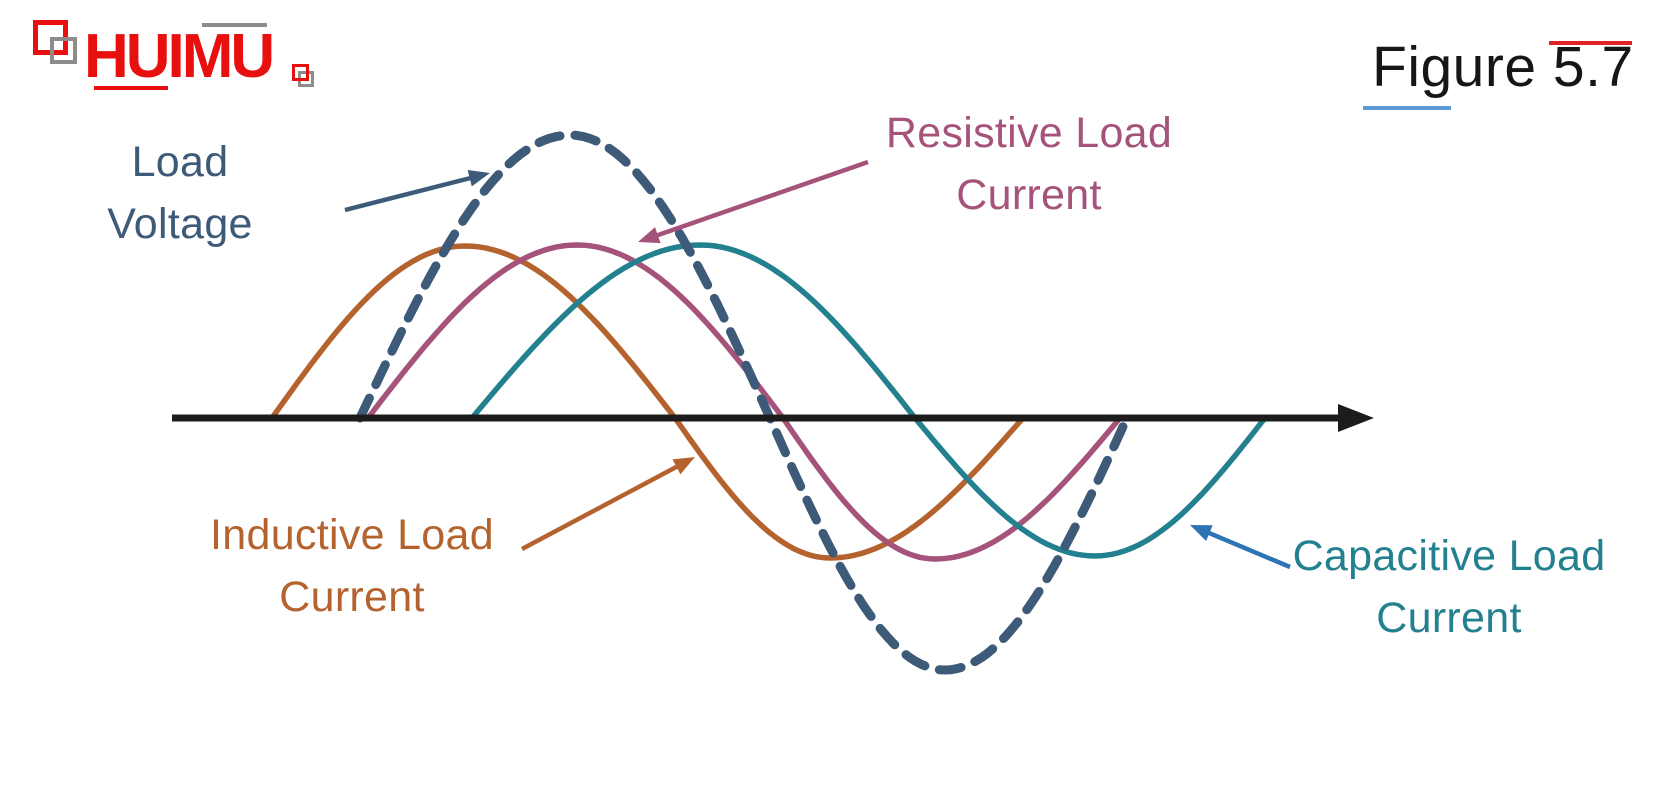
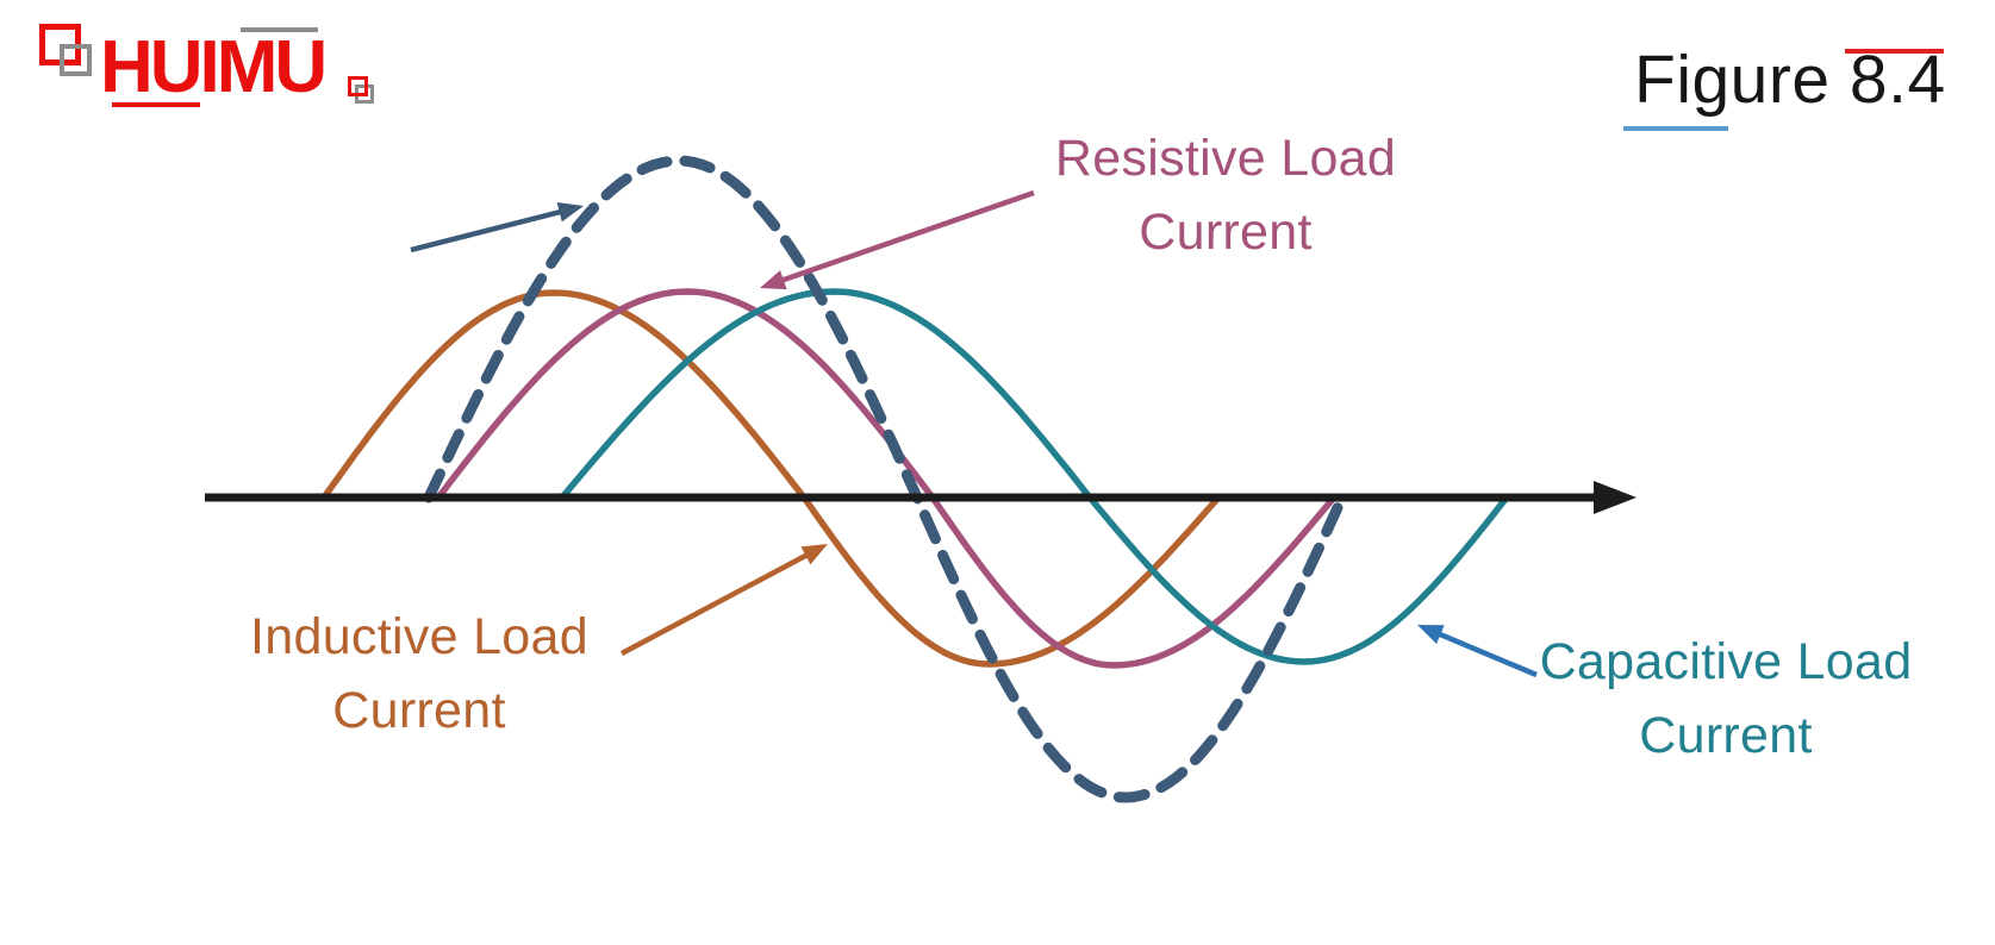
  HUIMU
- Figure 5.7
+ Figure 8.4
- Load
- Voltage
  Resistive Load
  Current
  Inductive Load
  Current
  Capacitive Load
  Current
